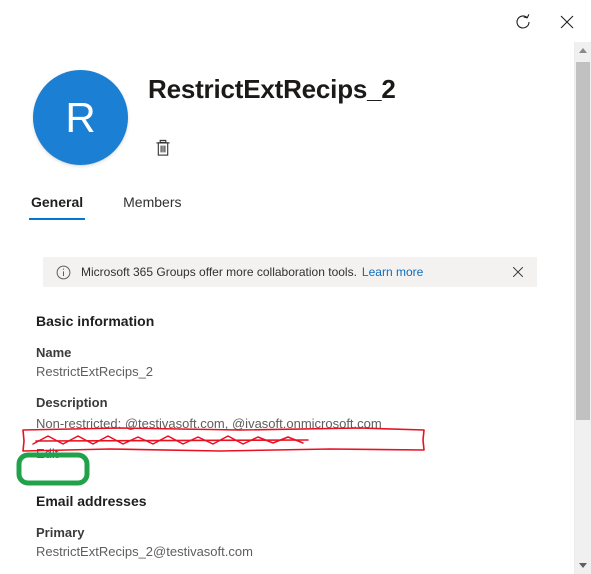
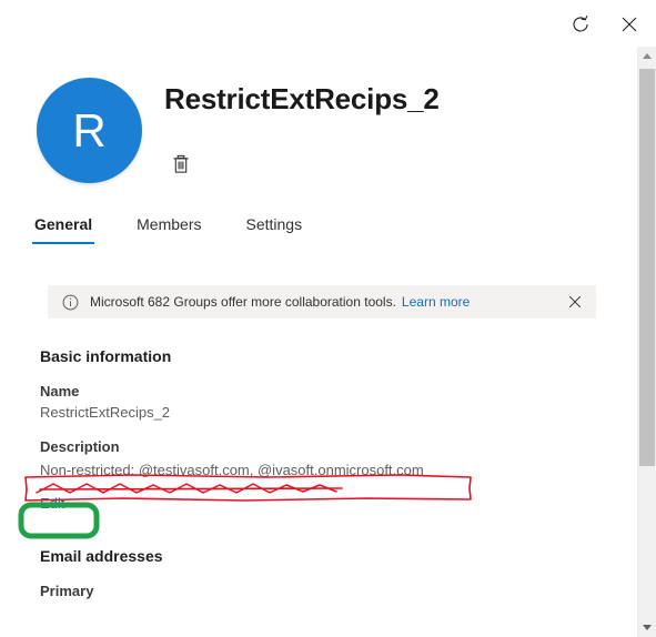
  R
  RestrictExtRecips_2
  General
  Members
+ Settings
- Microsoft 365 Groups offer more collaboration tools. Learn more
+ Microsoft 682 Groups offer more collaboration tools. Learn more
  Basic information
  Name
  RestrictExtRecips_2
  Description
  Non-restricted: @testivasoft.com, @ivasoft.onmicrosoft.com
  Email addresses
  Primary
- RestrictExtRecips_2@testivasoft.com
